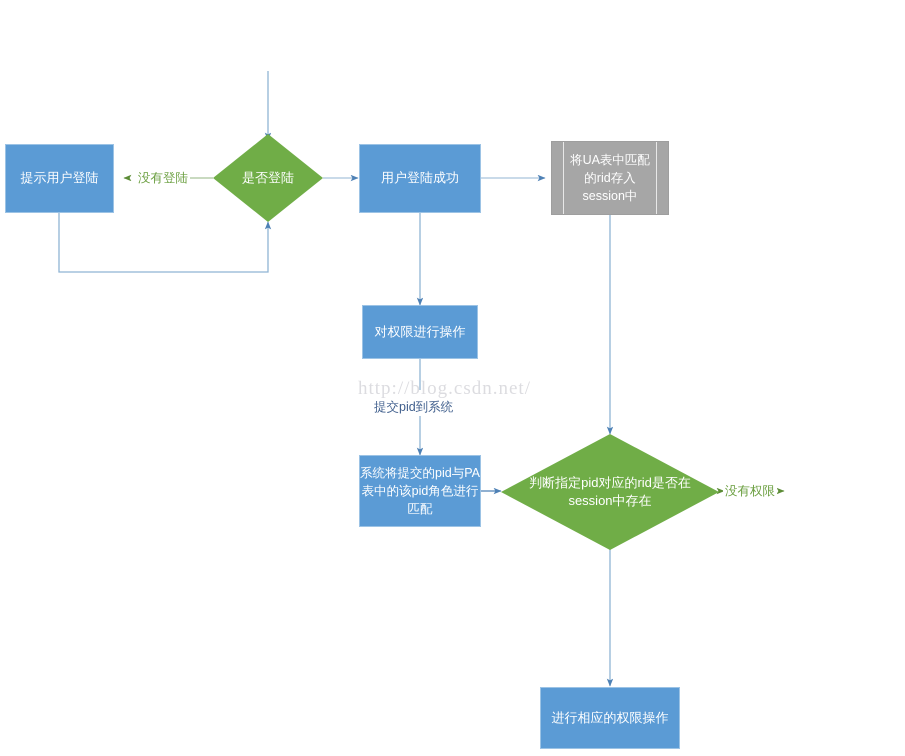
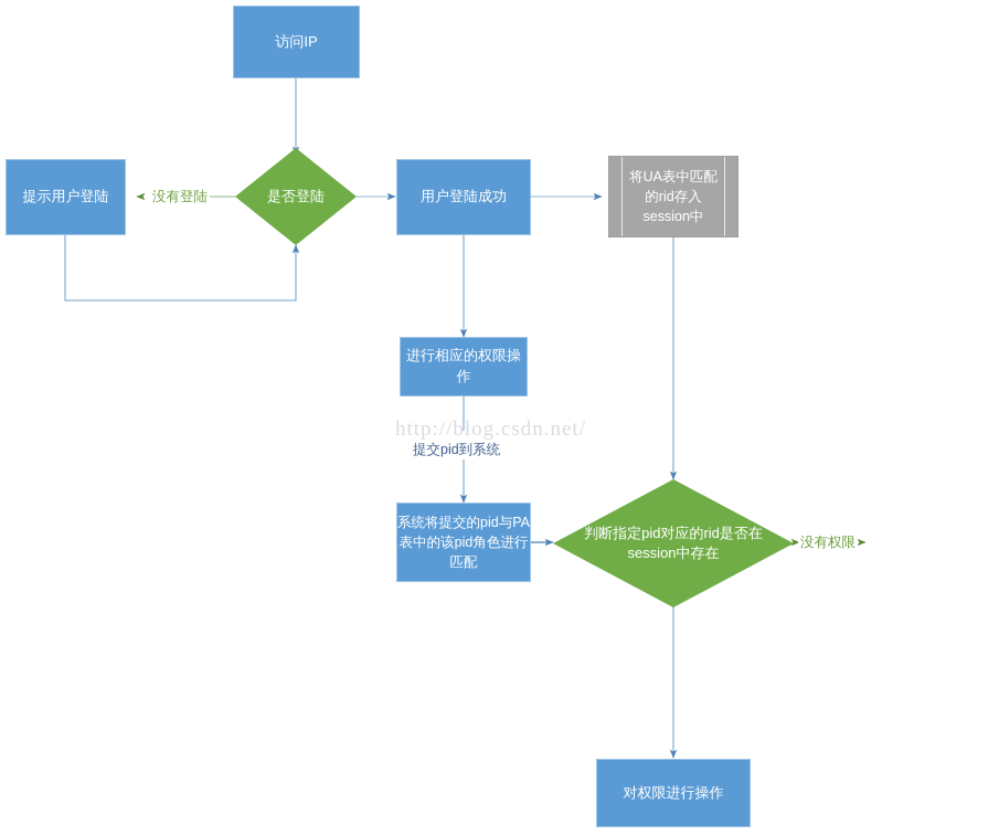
+ 访问IP
  提示用户登陆
  是否登陆
  用户登陆成功
  将UA表中匹配的rid存入session中
- 对权限进行操作
+ 进行相应的权限操作
  系统将提交的pid与PA表中的该pid角色进行匹配
  判断指定pid对应的rid是否在session中存在
- 进行相应的权限操作
+ 对权限进行操作
  没有登陆
  提交pid到系统
  没有权限
  http://blog.csdn.net/
